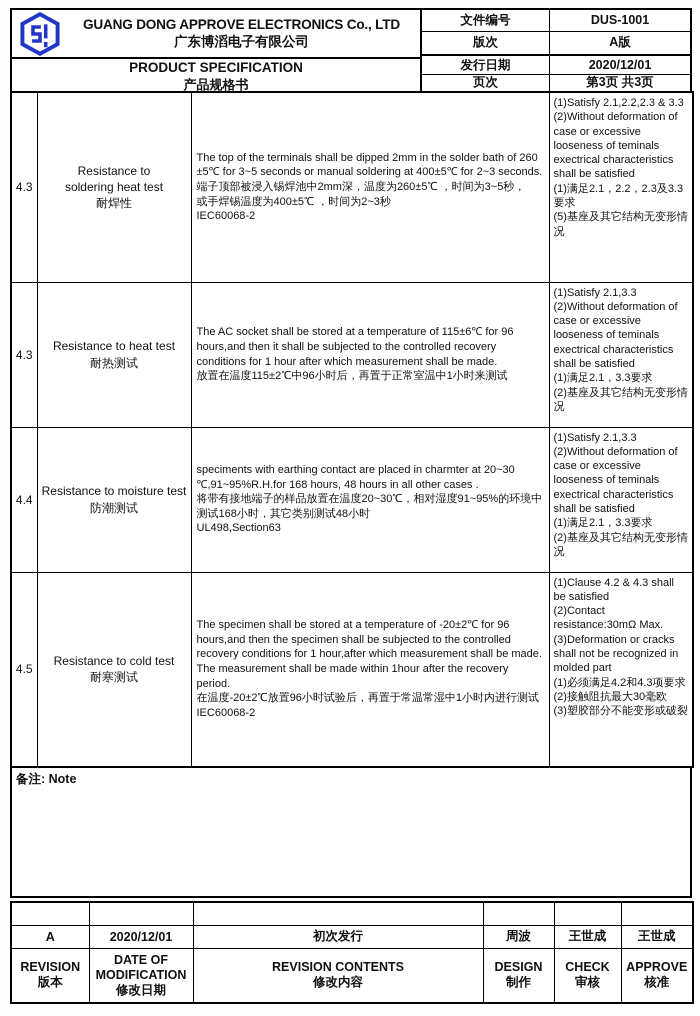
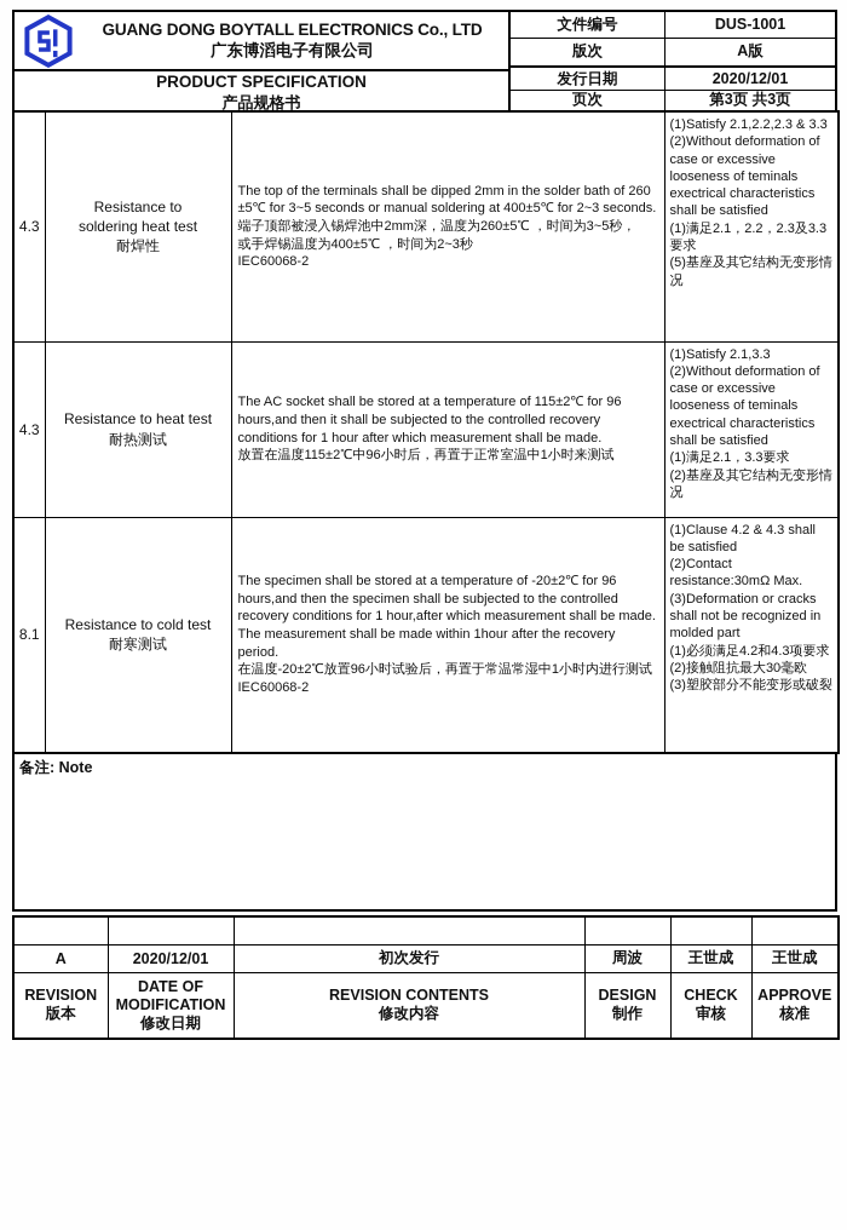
- GUANG DONG APPROVE ELECTRONICS Co., LTD
+ GUANG DONG BOYTALL ELECTRONICS Co., LTD
  广东博滔电子有限公司
  PRODUCT SPECIFICATION
  产品规格书
  文件编号
  DUS-1001
  版次
  A版
  发行日期
  2020/12/01
  页次
  第3页 共3页
  4.3	Resistance to soldering heat test 耐焊性	The top of the terminals shall be dipped 2mm in the solder bath of 260 ±5℃ for 3~5 seconds or manual soldering at 400±5℃ for 2~3 seconds. 端子顶部被浸入锡焊池中2mm深，温度为260±5℃ ，时间为3~5秒， 或手焊锡温度为400±5℃ ，时间为2~3秒 IEC60068-2	(1)Satisfy 2.1,2.2,2.3 & 3.3 (2)Without deformation of case or excessive looseness of teminals exectrical characteristics shall be satisfied (1)满足2.1，2.2，2.3及3.3要求 (5)基座及其它结构无变形情况
- 4.3	Resistance to heat test 耐热测试	The AC socket shall be stored at a temperature of 115±6℃ for 96 hours,and then it shall be subjected to the controlled recovery conditions for 1 hour after which measurement shall be made. 放置在温度115±2℃中96小时后，再置于正常室温中1小时来测试	(1)Satisfy 2.1,3.3 (2)Without deformation of case or excessive looseness of teminals exectrical characteristics shall be satisfied (1)满足2.1，3.3要求 (2)基座及其它结构无变形情况
+ 4.3	Resistance to heat test 耐热测试	The AC socket shall be stored at a temperature of 115±2℃ for 96 hours,and then it shall be subjected to the controlled recovery conditions for 1 hour after which measurement shall be made. 放置在温度115±2℃中96小时后，再置于正常室温中1小时来测试	(1)Satisfy 2.1,3.3 (2)Without deformation of case or excessive looseness of teminals exectrical characteristics shall be satisfied (1)满足2.1，3.3要求 (2)基座及其它结构无变形情况
- 4.4	Resistance to moisture test 防潮测试	speciments with earthing contact are placed in charmter at 20~30 ℃,91~95%R.H.for 168 hours, 48 hours in all other cases . 将带有接地端子的样品放置在温度20~30℃，相对湿度91~95%的环境中测试168小时，其它类别测试48小时 UL498,Section63	(1)Satisfy 2.1,3.3 (2)Without deformation of case or excessive looseness of teminals exectrical characteristics shall be satisfied (1)满足2.1，3.3要求 (2)基座及其它结构无变形情况
- 4.5	Resistance to cold test 耐寒测试	The specimen shall be stored at a temperature of -20±2℃ for 96 hours,and then the specimen shall be subjected to the controlled recovery conditions for 1 hour,after which measurement shall be made. The measurement shall be made within 1hour after the recovery period. 在温度-20±2℃放置96小时试验后，再置于常温常湿中1小时内进行测试 IEC60068-2	(1)Clause 4.2 & 4.3 shall be satisfied (2)Contact resistance:30mΩ Max. (3)Deformation or cracks shall not be recognized in molded part (1)必须满足4.2和4.3项要求 (2)接触阻抗最大30毫欧 (3)塑胶部分不能变形或破裂
+ 8.1	Resistance to cold test 耐寒测试	The specimen shall be stored at a temperature of -20±2℃ for 96 hours,and then the specimen shall be subjected to the controlled recovery conditions for 1 hour,after which measurement shall be made. The measurement shall be made within 1hour after the recovery period. 在温度-20±2℃放置96小时试验后，再置于常温常湿中1小时内进行测试 IEC60068-2	(1)Clause 4.2 & 4.3 shall be satisfied (2)Contact resistance:30mΩ Max. (3)Deformation or cracks shall not be recognized in molded part (1)必须满足4.2和4.3项要求 (2)接触阻抗最大30毫欧 (3)塑胶部分不能变形或破裂
  备注: Note
  A	2020/12/01	初次发行	周波	王世成	王世成
  REVISION 版本	DATE OF MODIFICATION 修改日期	REVISION CONTENTS 修改内容	DESIGN 制作	CHECK 审核	APPROVE 核准
